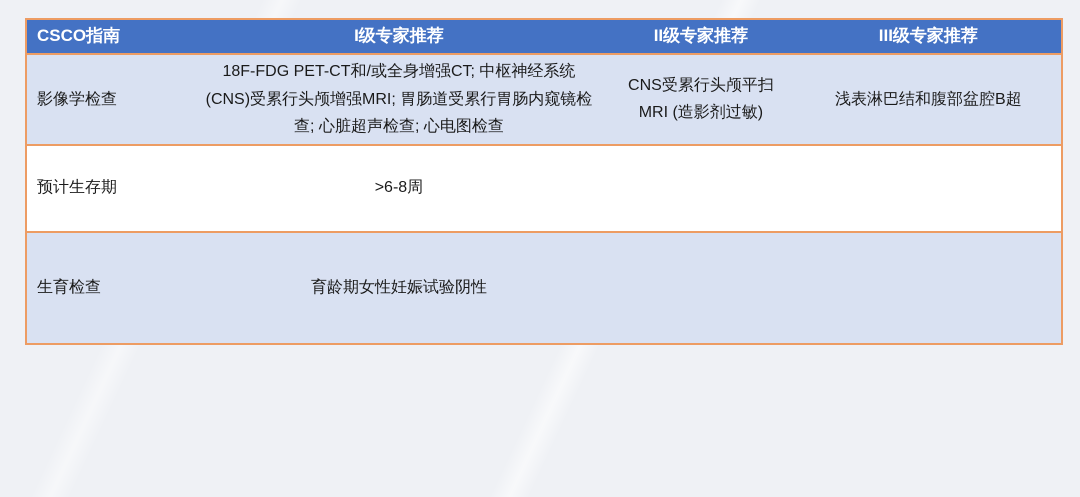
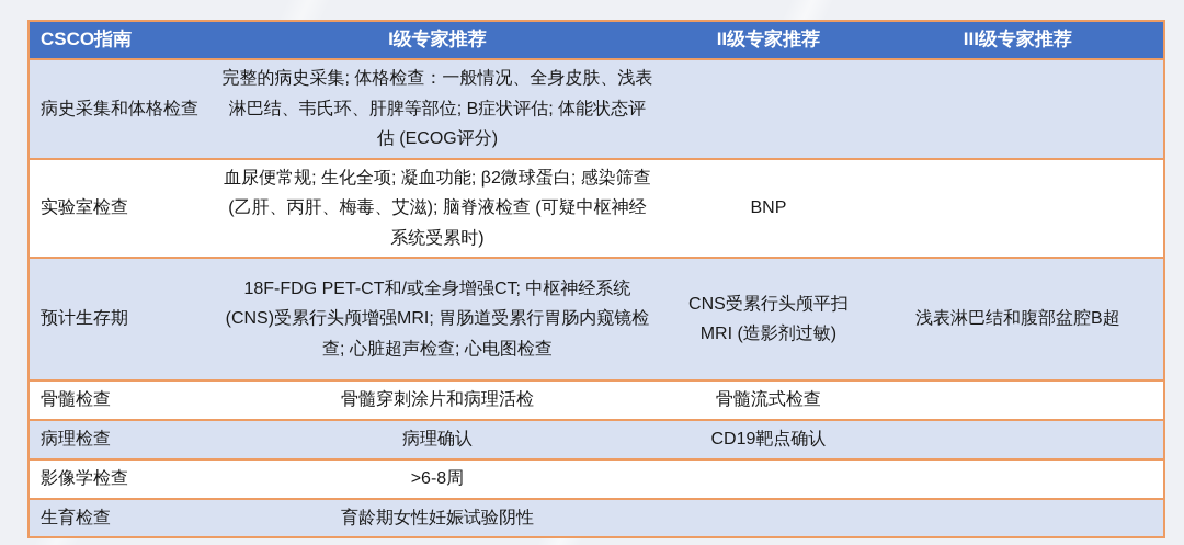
  CSCO指南	I级专家推荐	II级专家推荐	III级专家推荐
+ 病史采集和体格检查	完整的病史采集; 体格检查：一般情况、全身皮肤、浅表淋巴结、韦氏环、肝脾等部位; B症状评估; 体能状态评估 (ECOG评分)
+ 实验室检查	血尿便常规; 生化全项; 凝血功能; β2微球蛋白; 感染筛查 (乙肝、丙肝、梅毒、艾滋); 脑脊液检查 (可疑中枢神经系统受累时)	BNP
- 影像学检查	18F-FDG PET-CT和/或全身增强CT; 中枢神经系统 (CNS)受累行头颅增强MRI; 胃肠道受累行胃肠内窥镜检查; 心脏超声检查; 心电图检查	CNS受累行头颅平扫MRI (造影剂过敏)	浅表淋巴结和腹部盆腔B超
+ 预计生存期	18F-FDG PET-CT和/或全身增强CT; 中枢神经系统 (CNS)受累行头颅增强MRI; 胃肠道受累行胃肠内窥镜检查; 心脏超声检查; 心电图检查	CNS受累行头颅平扫MRI (造影剂过敏)	浅表淋巴结和腹部盆腔B超
+ 骨髓检查	骨髓穿刺涂片和病理活检	骨髓流式检查
+ 病理检查	病理确认	CD19靶点确认
- 预计生存期	>6-8周
+ 影像学检查	>6-8周
  生育检查	育龄期女性妊娠试验阴性
